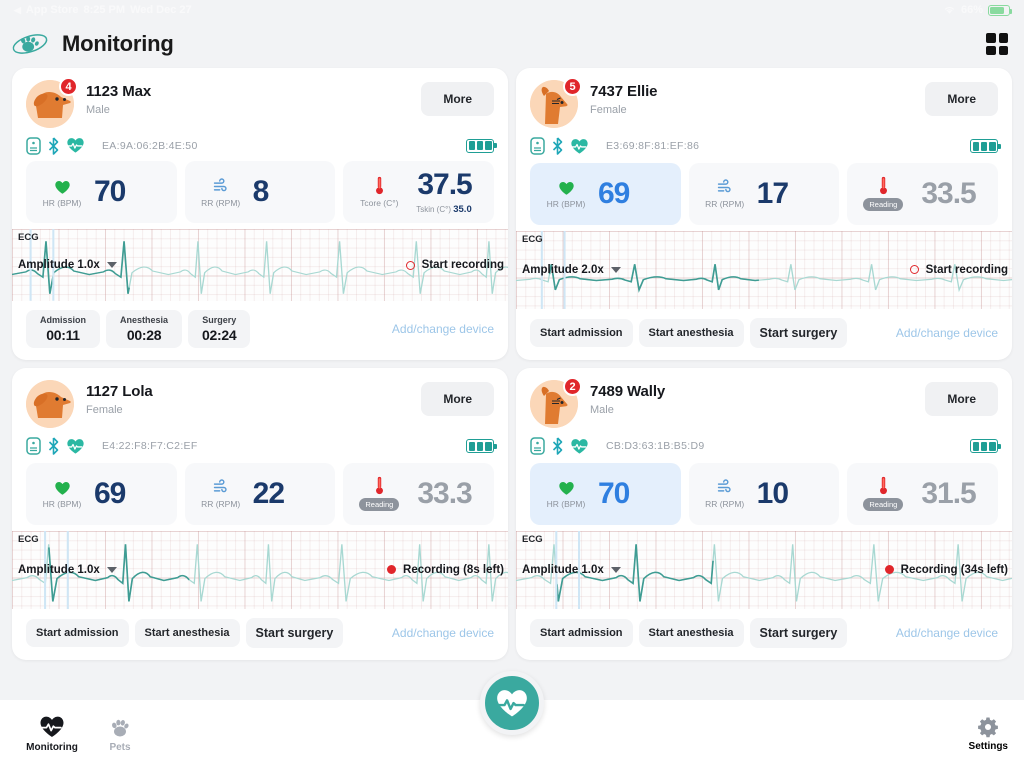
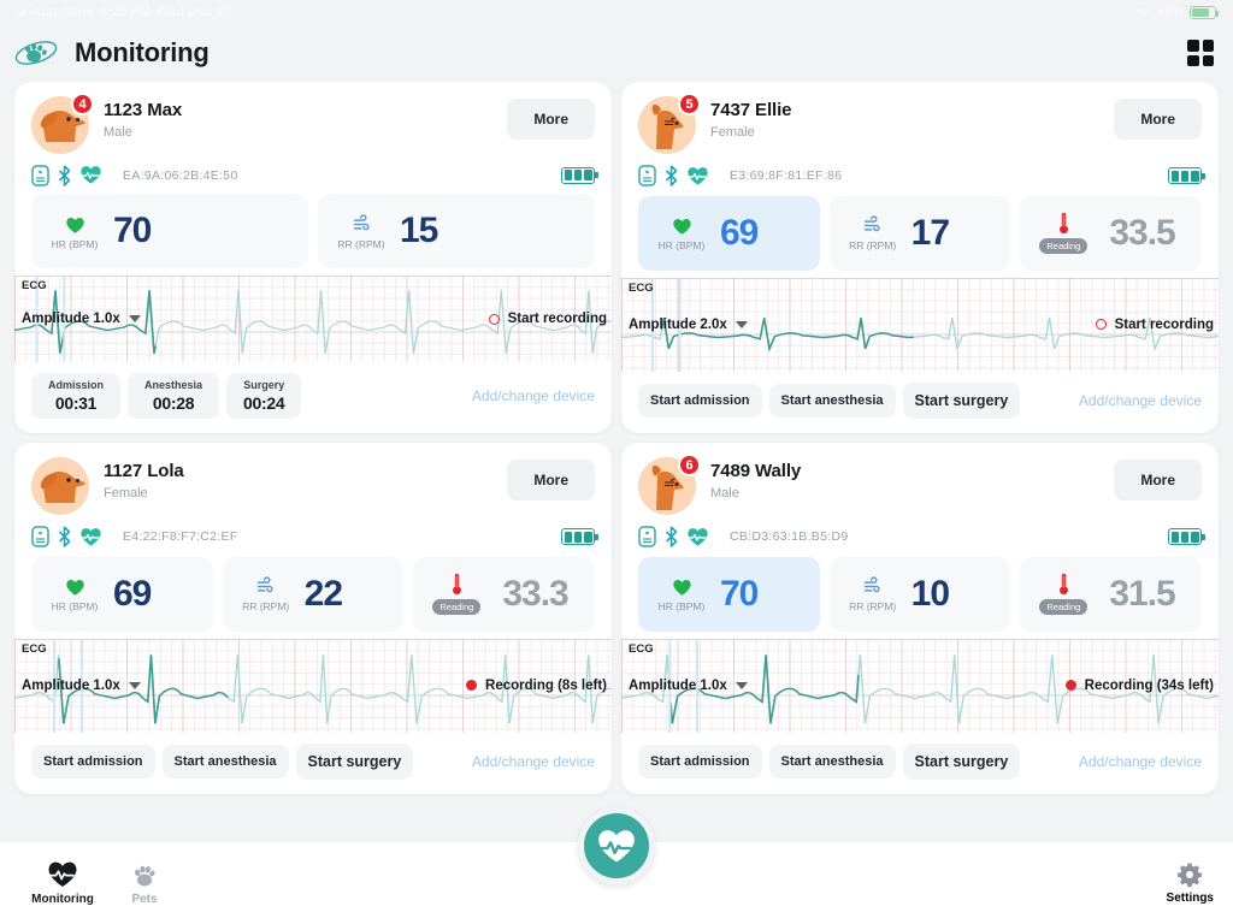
  Monitoring
  4
  1123 Max
  Male
  More
  EA:9A:06:2B:4E:50
  HR (BPM)
  70
  RR (RPM)
- 8
+ 15
- Tcore (C°)
- 37.5
- Tskin (C°) 35.0
  ECG
  Amplitude 1.0x
  Start recording
  Admission
- 00:11
+ 00:31
  Anesthesia
  00:28
  Surgery
- 02:24
+ 00:24
  Add/change device
  5
  7437 Ellie
  Female
  More
  E3:69:8F:81:EF:86
  HR (BPM)
  69
  RR (RPM)
  17
  Reading
  33.5
  ECG
  Amplitude 2.0x
  Start recording
  Start admission
  Start anesthesia
  Start surgery
  Add/change device
  1127 Lola
  Female
  More
  E4:22:F8:F7:C2:EF
  HR (BPM)
  69
  RR (RPM)
  22
  Reading
  33.3
  ECG
  Amplitude 1.0x
  Recording (8s left)
  Start admission
  Start anesthesia
  Start surgery
  Add/change device
- 2
+ 6
  7489 Wally
  Male
  More
  CB:D3:63:1B:B5:D9
  HR (BPM)
  70
  RR (RPM)
  10
  Reading
  31.5
  ECG
  Amplitude 1.0x
  Recording (34s left)
  Start admission
  Start anesthesia
  Start surgery
  Add/change device
  Monitoring
  Pets
  Settings
